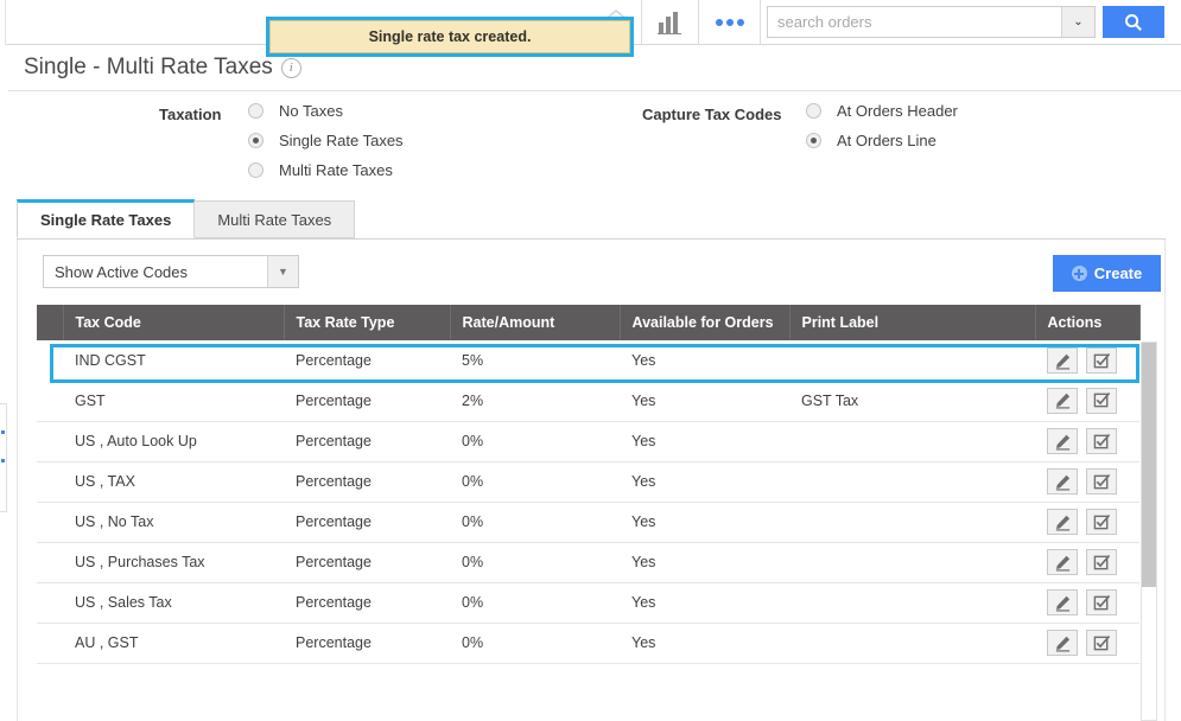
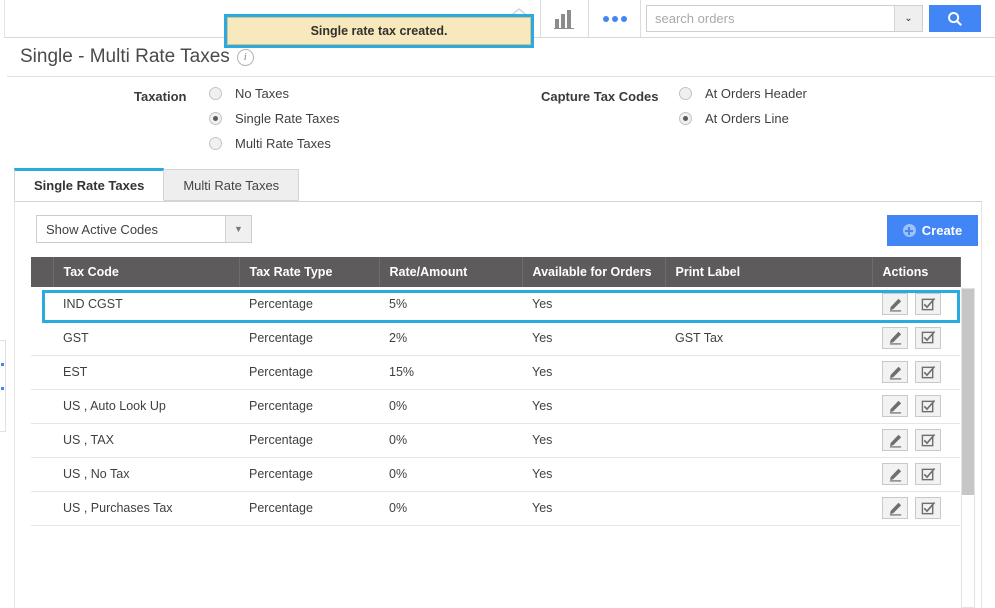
  search orders
  ⌄
  Single rate tax created.
  Single - Multi Rate Taxes i
  Taxation
  No Taxes
  Single Rate Taxes
  Multi Rate Taxes
  Capture Tax Codes
  At Orders Header
  At Orders Line
  Single Rate Taxes
  Multi Rate Taxes
  Show Active Codes
  ▼
  Create
  	Tax Code	Tax Rate Type	Rate/Amount	Available for Orders	Print Label	Actions
  	IND CGST	Percentage	5%	Yes
  	GST	Percentage	2%	Yes	GST Tax
+ 	EST	Percentage	15%	Yes
  	US , Auto Look Up	Percentage	0%	Yes
  	US , TAX	Percentage	0%	Yes
  	US , No Tax	Percentage	0%	Yes
  	US , Purchases Tax	Percentage	0%	Yes
- 	US , Sales Tax	Percentage	0%	Yes
- 	AU , GST	Percentage	0%	Yes
